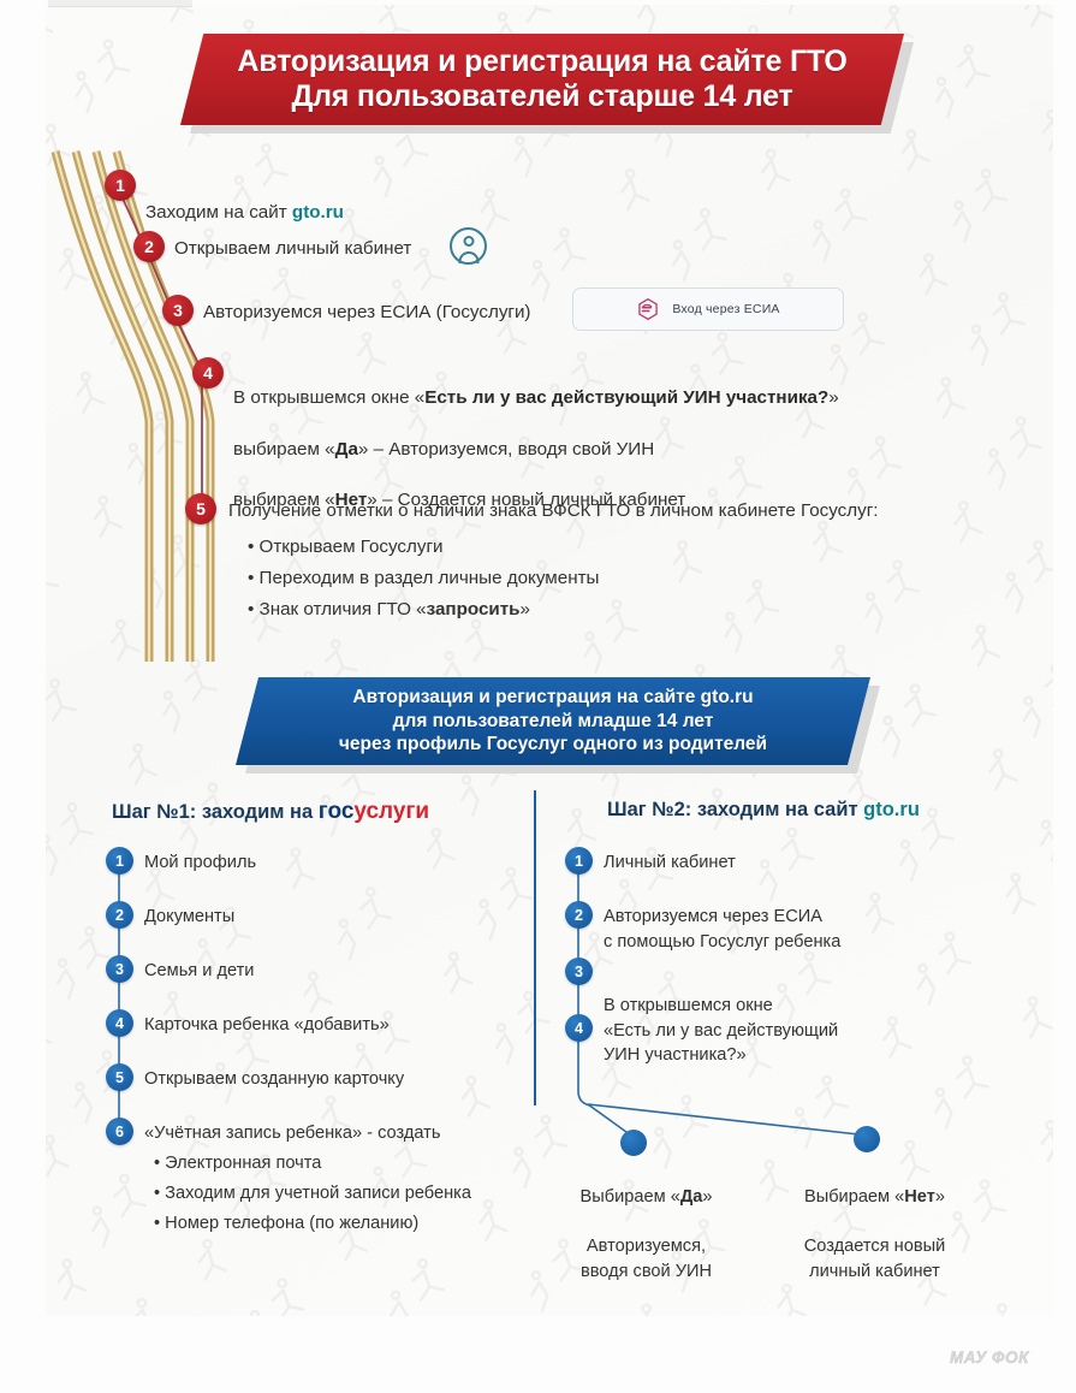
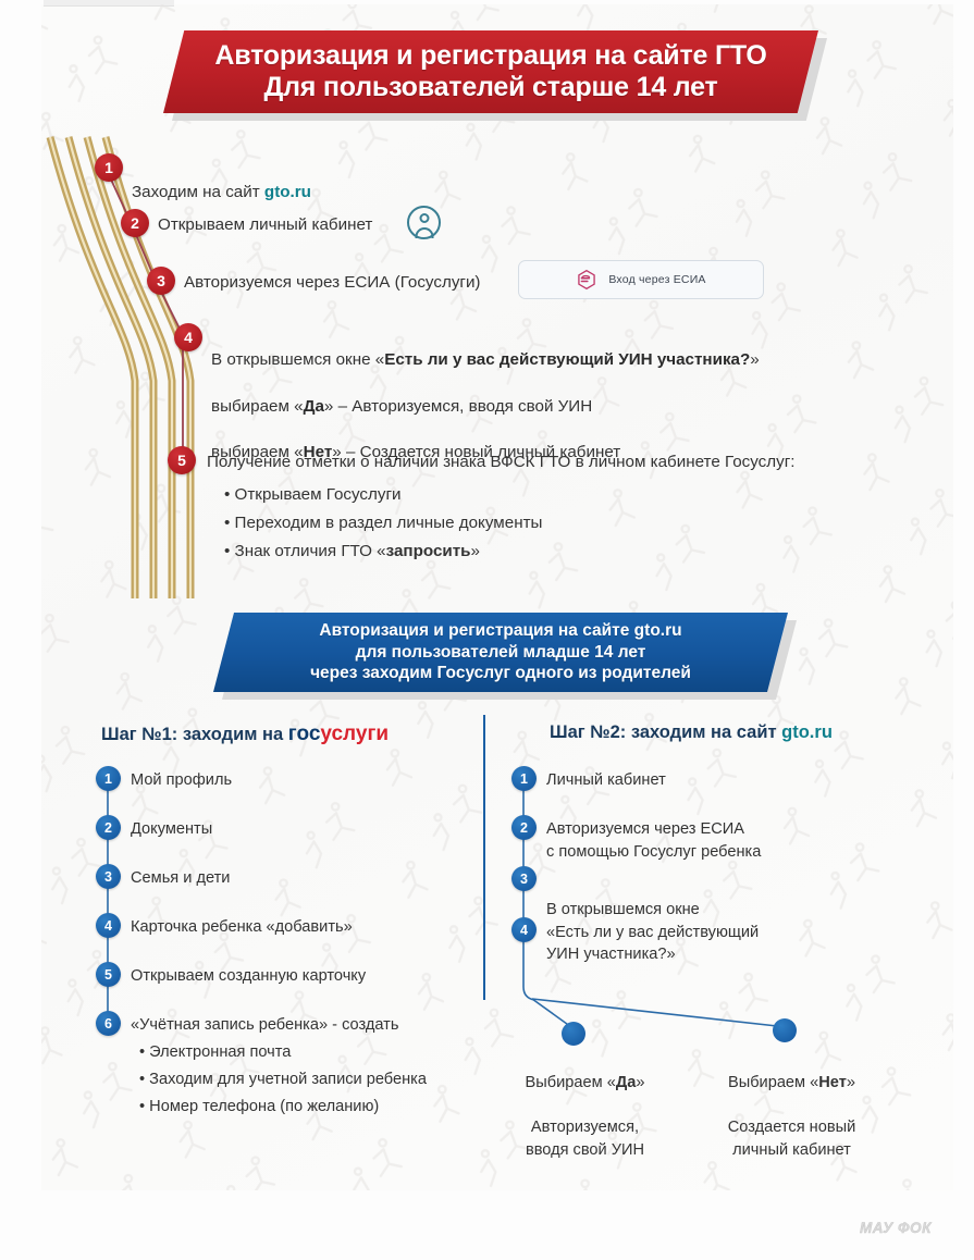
  Авторизация и регистрация на сайте ГТО
  Для пользователей старше 14 лет
  1
  Заходим на сайт gto.ru
  2
  Открываем личный кабинет
  3
  Авторизуемся через ЕСИА (Госуслуги)
  Вход через ЕСИА
  4
  В открывшемся окне «Есть ли у вас действующий УИН участника?»
  выбираем «Да» – Авторизуемся, вводя свой УИН
  выбираем «Нет» – Создается новый личный кабинет
  5
  Получение отметки о наличии знака ВФСК ГТО в личном кабинете Госуслуг:
  • Открываем Госуслуги
  • Переходим в раздел личные документы
  • Знак отличия ГТО «запросить»
  Авторизация и регистрация на сайте gto.ru
  для пользователей младше 14 лет
- через профиль Госуслуг одного из родителей
+ через заходим Госуслуг одного из родителей
  Шаг №1: заходим на госуслуги
  1
  Мой профиль
  2
  Документы
  3
  Семья и дети
  4
  Карточка ребенка «добавить»
  5
  Открываем созданную карточку
  6
  «Учётная запись ребенка» - создать
  • Электронная почта
  • Заходим для учетной записи ребенка
  • Номер телефона (по желанию)
  Шаг №2: заходим на сайт gto.ru
  1
  Личный кабинет
  2
  Авторизуемся через ЕСИА
  с помощью Госуслуг ребенка
  3
  4
  В открывшемся окне
  «Есть ли у вас действующий
  УИН участника?»
  Выбираем «Да»
  Авторизуемся,
  вводя свой УИН
  Выбираем «Нет»
  Создается новый
  личный кабинет
  МАУ ФОК
